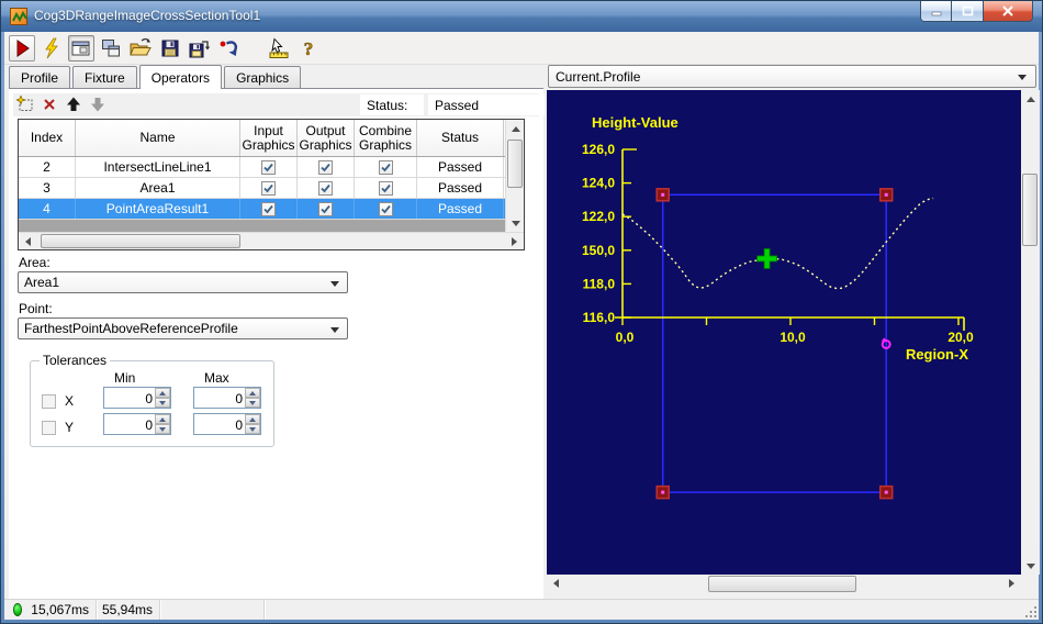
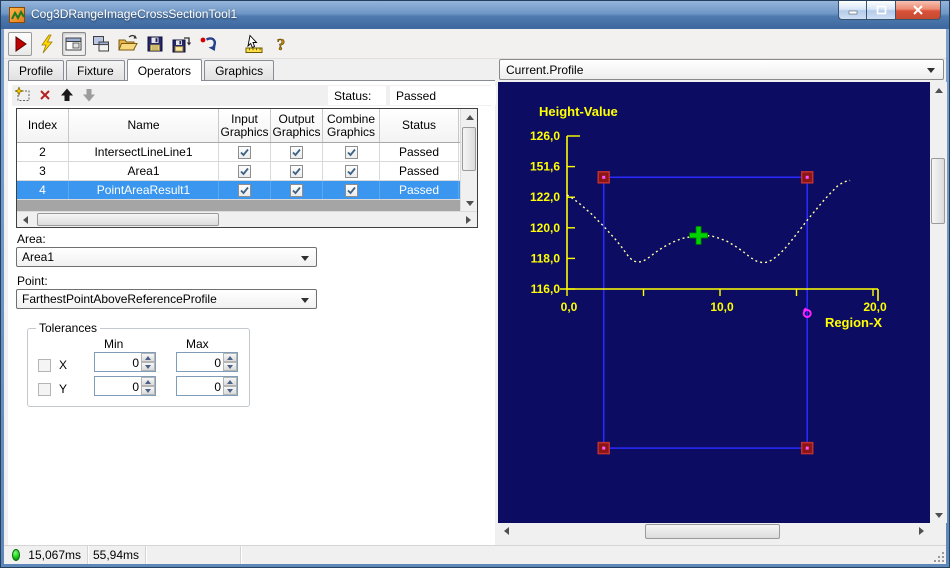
  Cog3DRangeImageCrossSectionTool1
  ?
  Profile
  Fixture
  Operators
  Graphics
  Status:
  Passed
  Index
  Name
  Input
  Graphics
  Output
  Graphics
  Combine
  Graphics
  Status
  2
  IntersectLineLine1
  Passed
  3
  Area1
  Passed
  4
  PointAreaResult1
  Passed
  Area:
  Area1
  Point:
  FarthestPointAboveReferenceProfile
  Tolerances
  Min
  Max
  X
  0
  0
  Y
  0
  0
  Current.Profile
  0,0
  10,0
  20,0
  116,0
  118,0
- 150,0
+ 120,0
  122,0
- 124,0
+ 151,6
  126,0
  Height-Value
  Region-X
  15,067ms
  55,94ms
